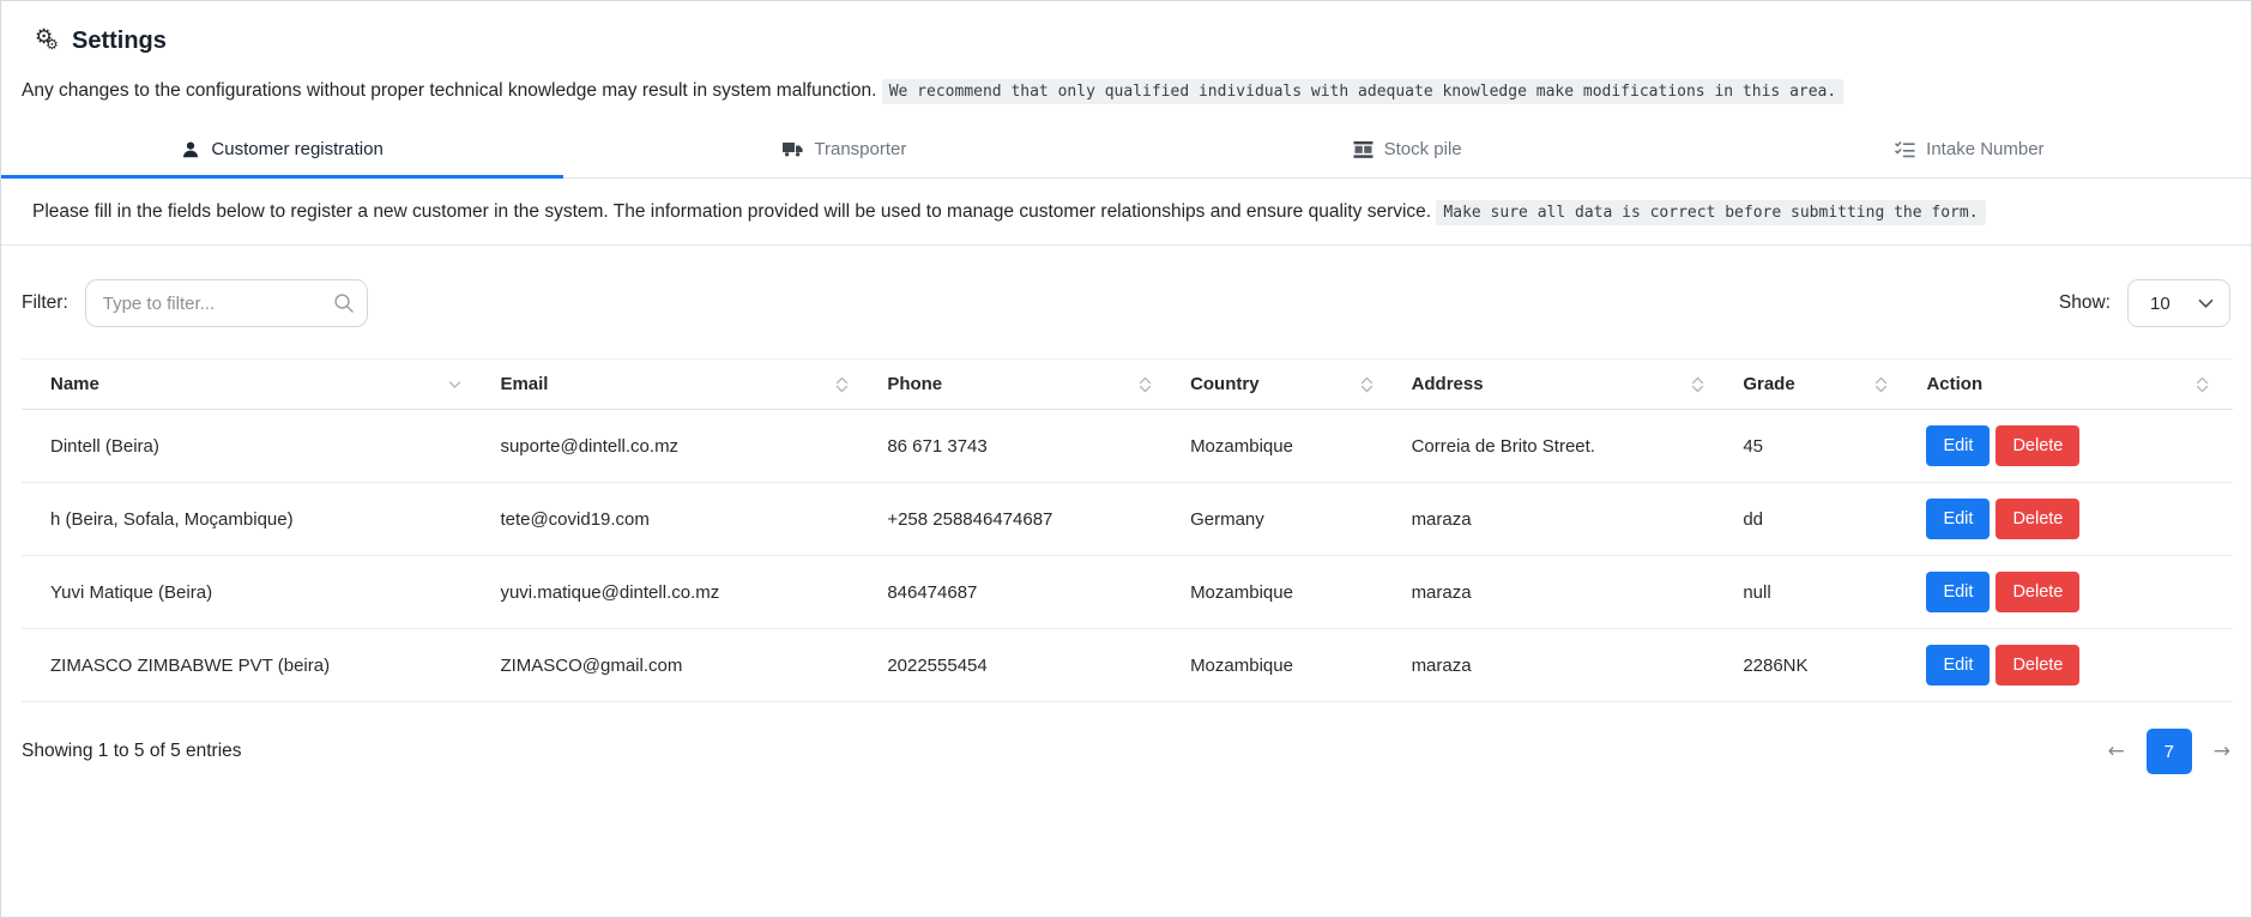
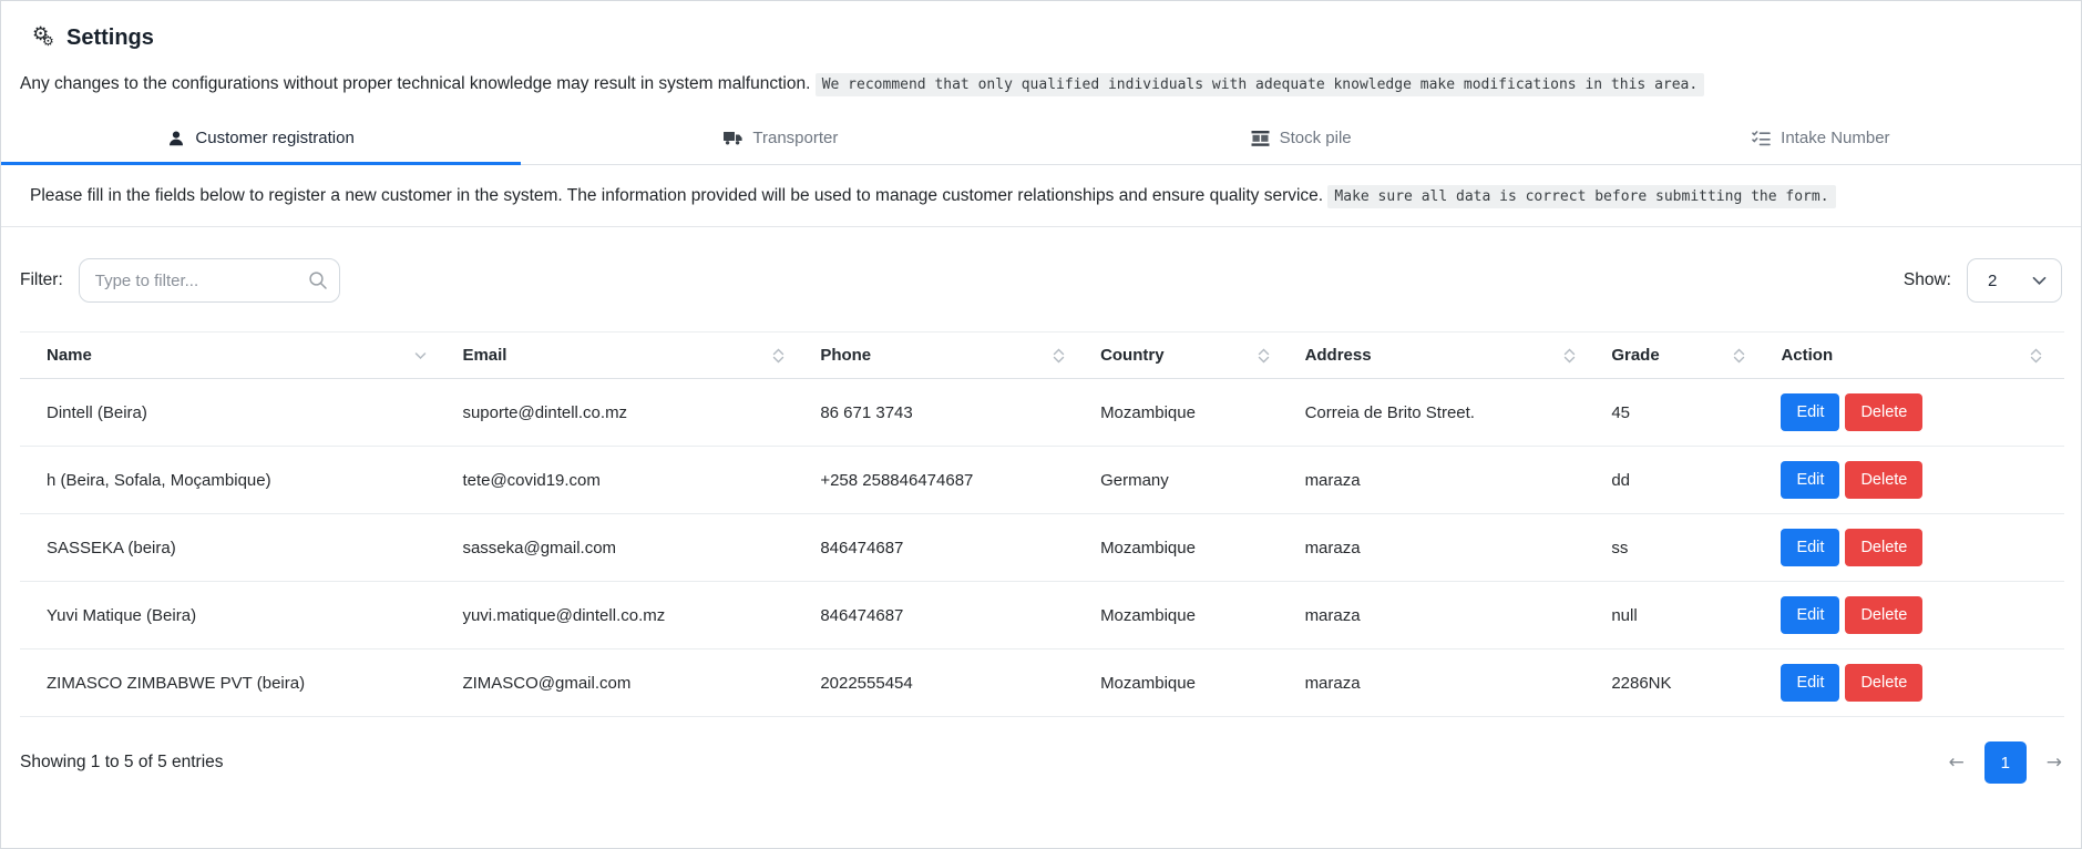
  ⚙
  ⚙
  Settings
  Any changes to the configurations without proper technical knowledge may result in system malfunction. We recommend that only qualified individuals with adequate knowledge make modifications in this area.
  Customer registration
  Transporter
  Stock pile
  Intake Number
  Please fill in the fields below to register a new customer in the system. The information provided will be used to manage customer relationships and ensure quality service. Make sure all data is correct before submitting the form.
  Filter:
  Type to filter...
  Show:
- 10
+ 2
  Name	Email	Phone	Country	Address	Grade	Action
  Dintell (Beira)	suporte@dintell.co.mz	86 671 3743	Mozambique	Correia de Brito Street.	45	Edit Delete
  h (Beira, Sofala, Moçambique)	tete@covid19.com	+258 258846474687	Germany	maraza	dd	Edit Delete
+ SASSEKA (beira)	sasseka@gmail.com	846474687	Mozambique	maraza	ss	Edit Delete
  Yuvi Matique (Beira)	yuvi.matique@dintell.co.mz	846474687	Mozambique	maraza	null	Edit Delete
  ZIMASCO ZIMBABWE PVT (beira)	ZIMASCO@gmail.com	2022555454	Mozambique	maraza	2286NK	Edit Delete
  Showing 1 to 5 of 5 entries
  ←
- 7
+ 1
  →
